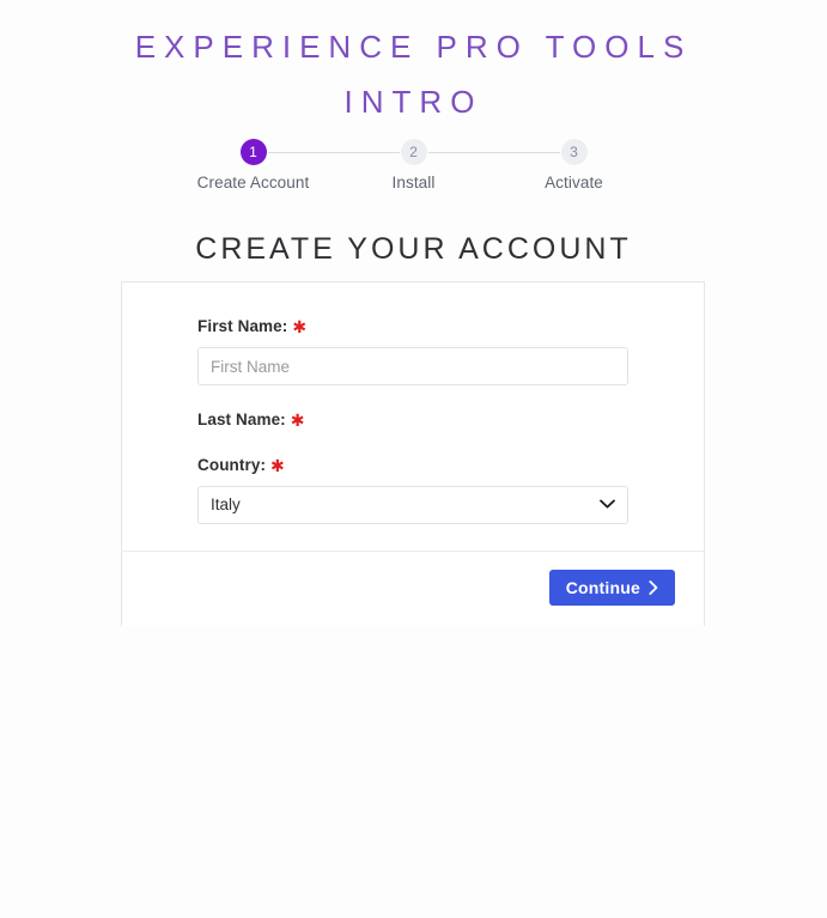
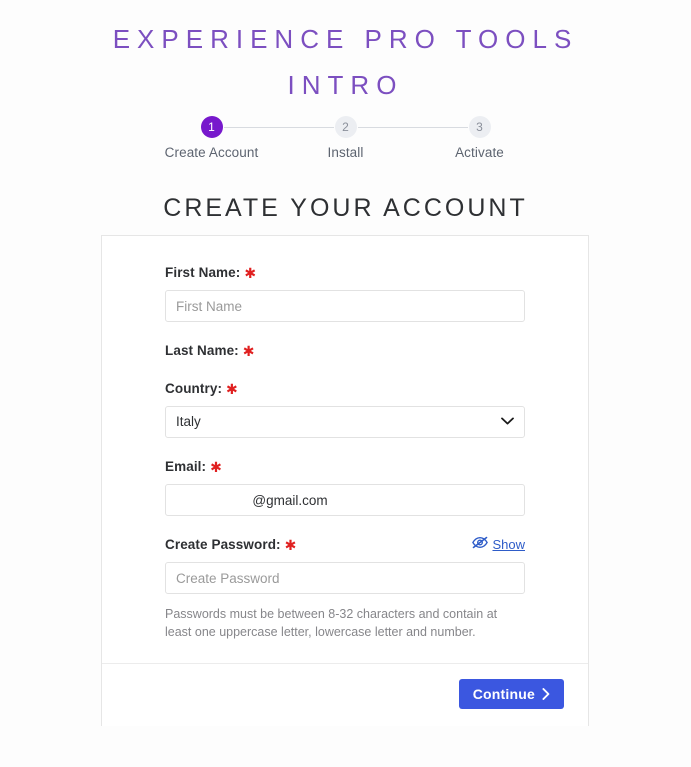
  EXPERIENCE PRO TOOLS
  INTRO
  1
  Create Account
  2
  Install
  3
  Activate
  CREATE YOUR ACCOUNT
  First Name: ✱
  First Name
  Last Name: ✱
  Country: ✱
  Italy
+ Email: ✱
+ @gmail.com
+ Create Password: ✱
+ Show
+ Create Password
+ Passwords must be between 8-32 characters and contain at least one uppercase letter, lowercase letter and number.
  Continue
